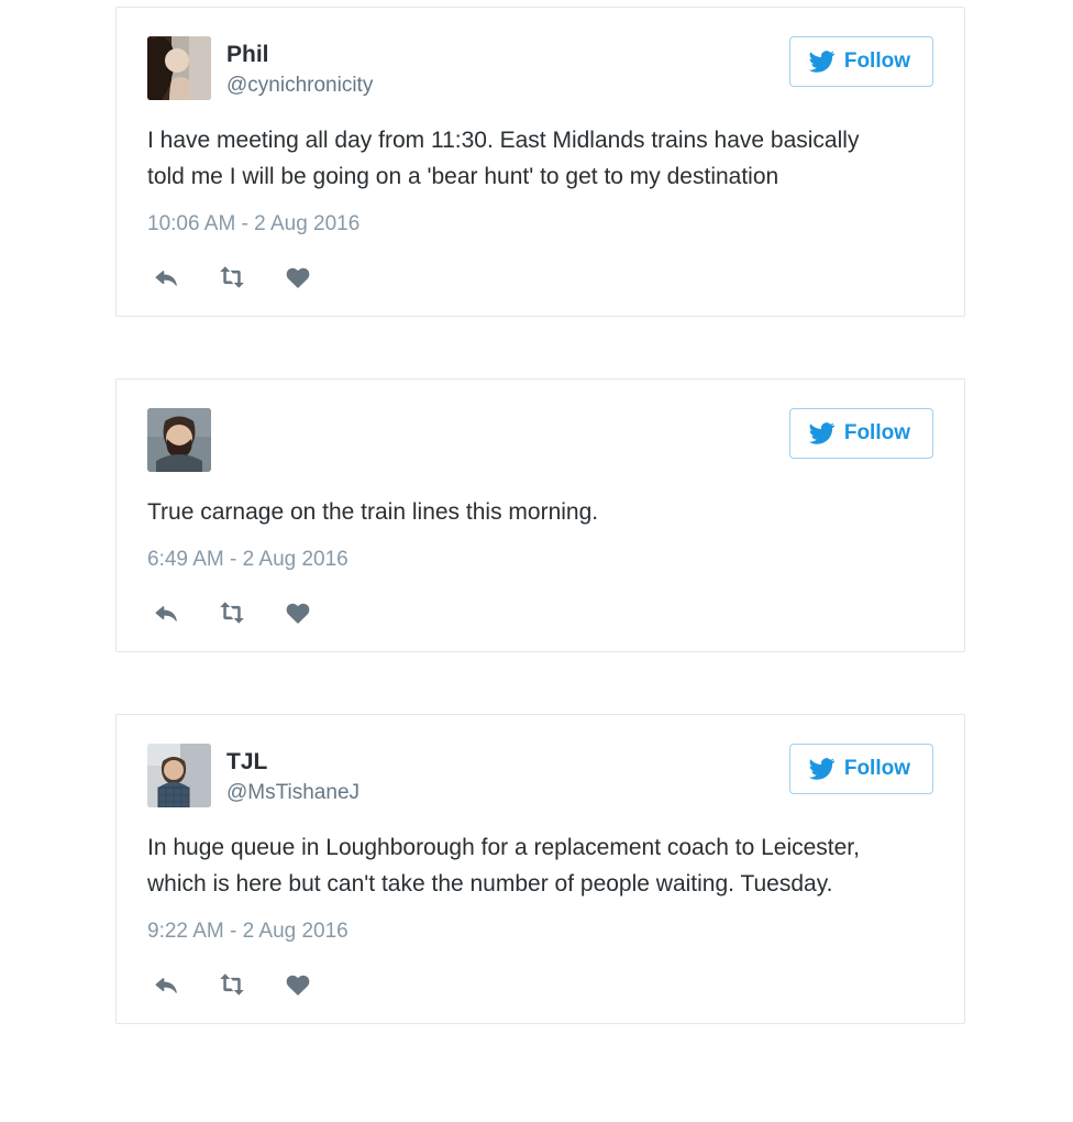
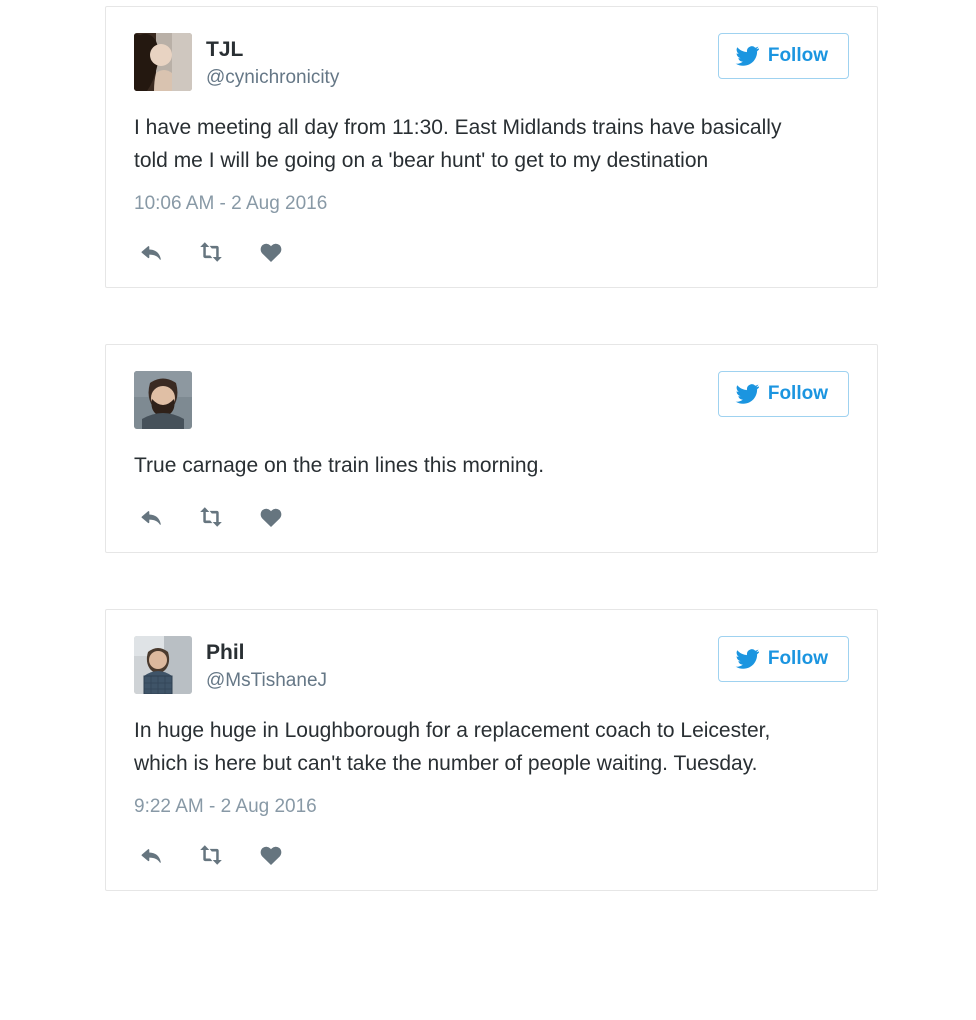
- Phil
+ TJL
  @cynichronicity
  Follow
  I have meeting all day from 11:30. East Midlands trains have basically told me I will be going on a 'bear hunt' to get to my destination
  10:06 AM - 2 Aug 2016
  Follow
  True carnage on the train lines this morning.
- 6:49 AM - 2 Aug 2016
- TJL
+ Phil
  @MsTishaneJ
  Follow
- In huge queue in Loughborough for a replacement coach to Leicester, which is here but can't take the number of people waiting. Tuesday.
+ In huge huge in Loughborough for a replacement coach to Leicester, which is here but can't take the number of people waiting. Tuesday.
  9:22 AM - 2 Aug 2016
